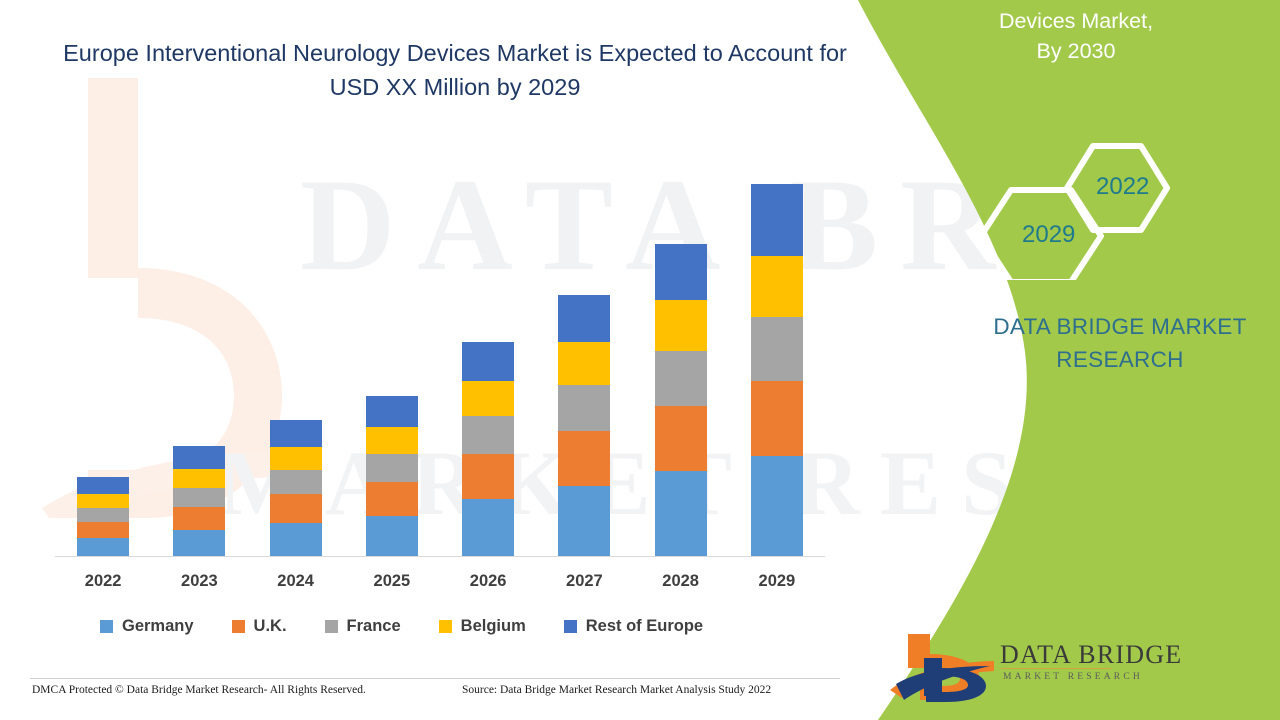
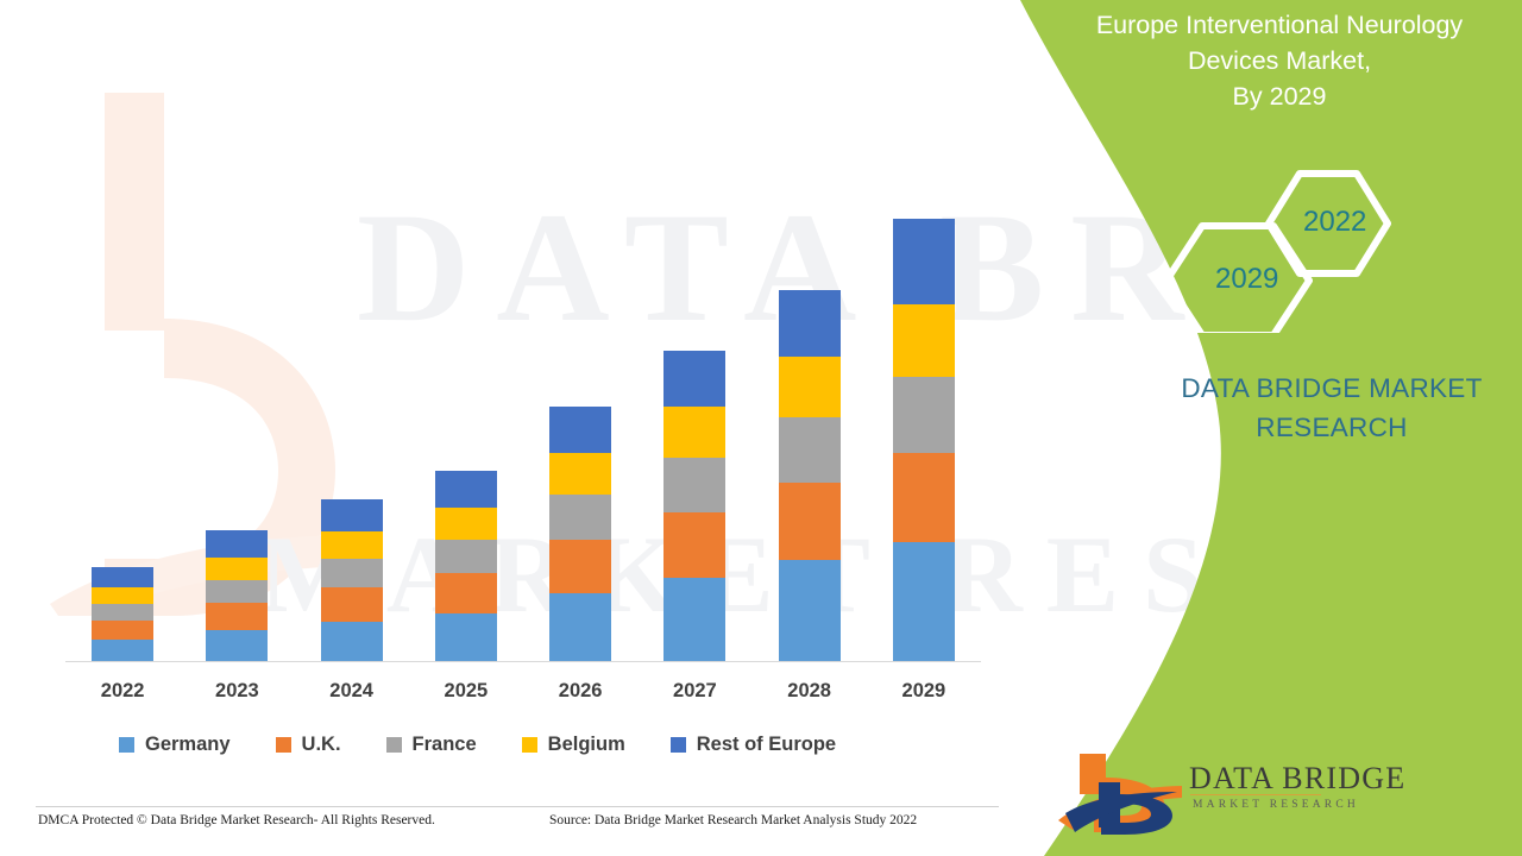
+ Europe Interventional Neurology
  Devices Market,
- By 2030
+ By 2029
  2022
  2029
  DATA BRIDGE MARKET
  RESEARCH
  DATA BRIDGE
  MARKET RESEARCH
- Europe Interventional Neurology Devices Market is Expected to Account for USD XX Million by 2029
  2022
  2023
  2024
  2025
  2026
  2027
  2028
  2029
  Germany
  U.K.
  France
  Belgium
  Rest of Europe
  DMCA Protected © Data Bridge Market Research- All Rights Reserved.
  Source: Data Bridge Market Research Market Analysis Study 2022
